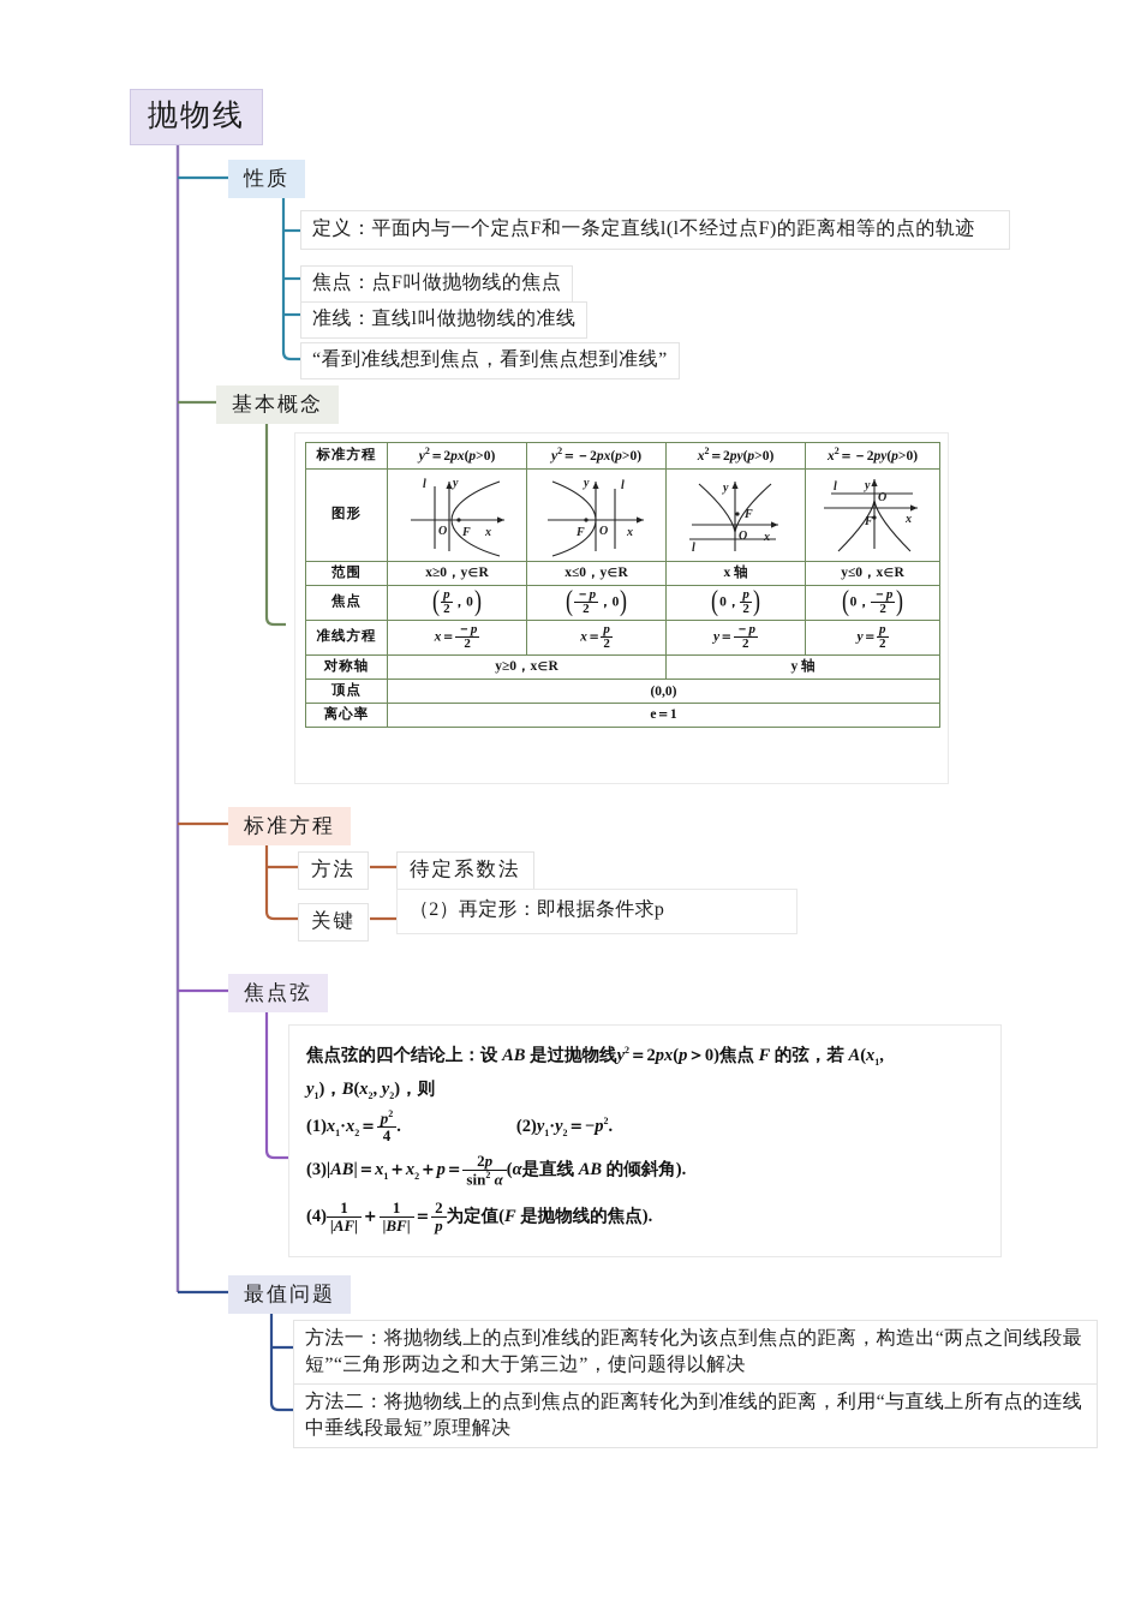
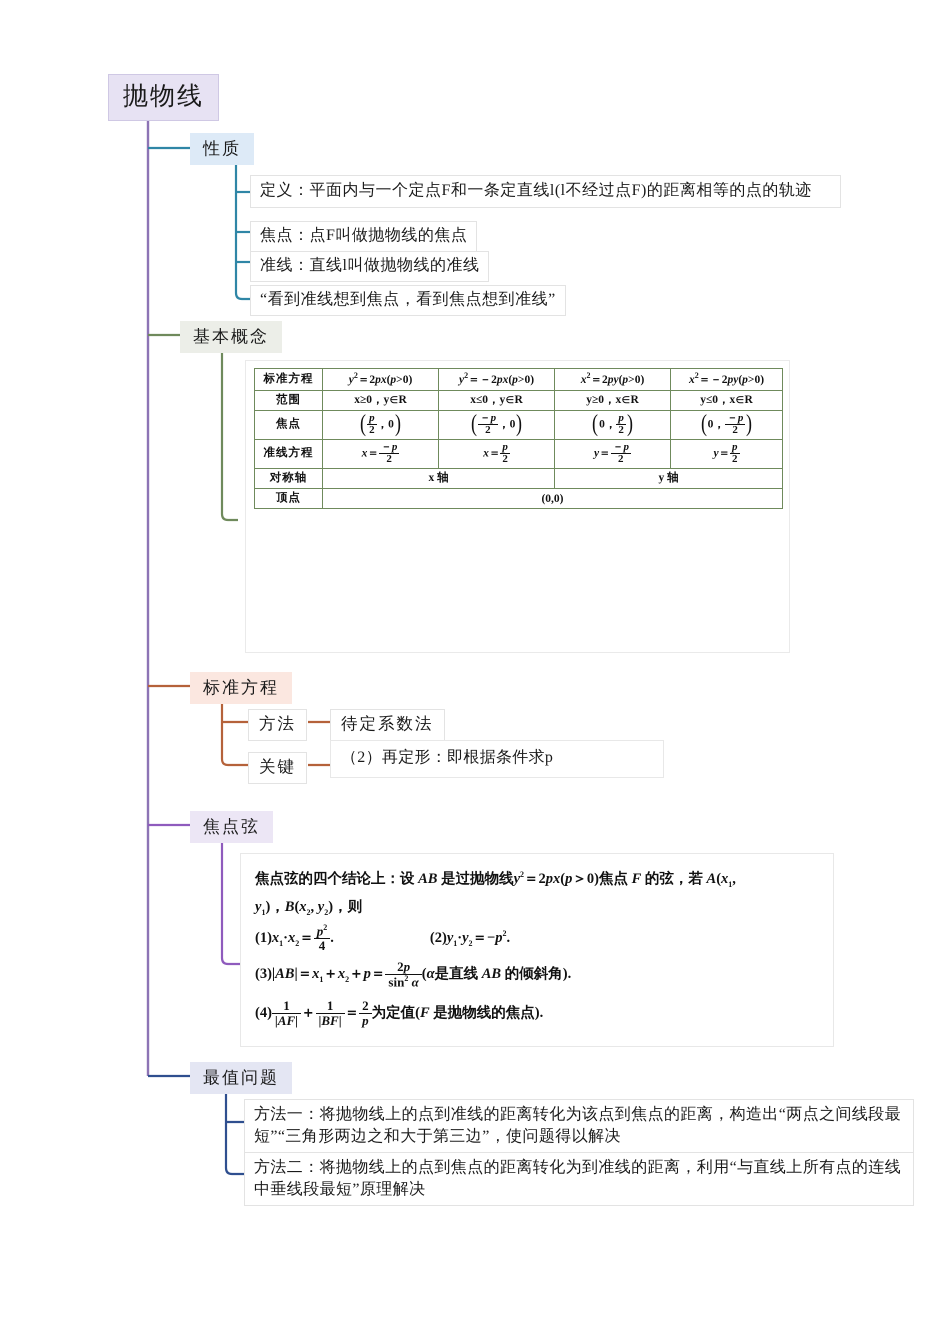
  抛物线
  性质
  定义：平面内与一个定点F和一条定直线l(l不经过点F)的距离相等的点的轨迹
  焦点：点F叫做抛物线的焦点
  准线：直线l叫做抛物线的准线
  “看到准线想到焦点，看到焦点想到准线”
  基本概念
  标准方程	y2＝2px(p>0)	y2＝－2px(p>0)	x2＝2py(p>0)	x2＝－2py(p>0)
- 图形	O F x y l	O F x y l	O F x y l	O F x y l
- 范围	x≥0，y∈R	x≤0，y∈R	x 轴	y≤0，x∈R
+ 范围	x≥0，y∈R	x≤0，y∈R	y≥0，x∈R	y≤0，x∈R
  焦点	( p2 ，0)	( －p2 ，0)	(0，p2)	(0，－p2)
  准线方程	x＝－p2	x＝p2	y＝－p2	y＝p2
- 对称轴	y≥0，x∈R	y 轴
+ 对称轴	x 轴	y 轴
  顶点	(0,0)
- 离心率	e＝1
  标准方程
  方法
  待定系数法
  关键
  （2）再定形：即根据条件求p
  焦点弦
  焦点弦的四个结论上：设 AB 是过抛物线y2＝2px(p＞0)焦点 F 的弦，若 A(x1,
  y1)，B(x2, y2)，则
  (1)x1·x2＝
  p2
  4
  .
  (2)y1·y2＝−p2.
  (3)|AB|＝x1＋x2＋p＝
  2p
  sin2 α
  (α是直线 AB 的倾斜角).
  (4)
  1
  |AF|
  ＋
  1
  |BF|
  ＝
  2
  p
  为定值(F 是抛物线的焦点).
  最值问题
  方法一：将抛物线上的点到准线的距离转化为该点到焦点的距离，构造出“两点之间线段最短”“三角形两边之和大于第三边”，使问题得以解决
  方法二：将抛物线上的点到焦点的距离转化为到准线的距离，利用“与直线上所有点的连线中垂线段最短”原理解决
